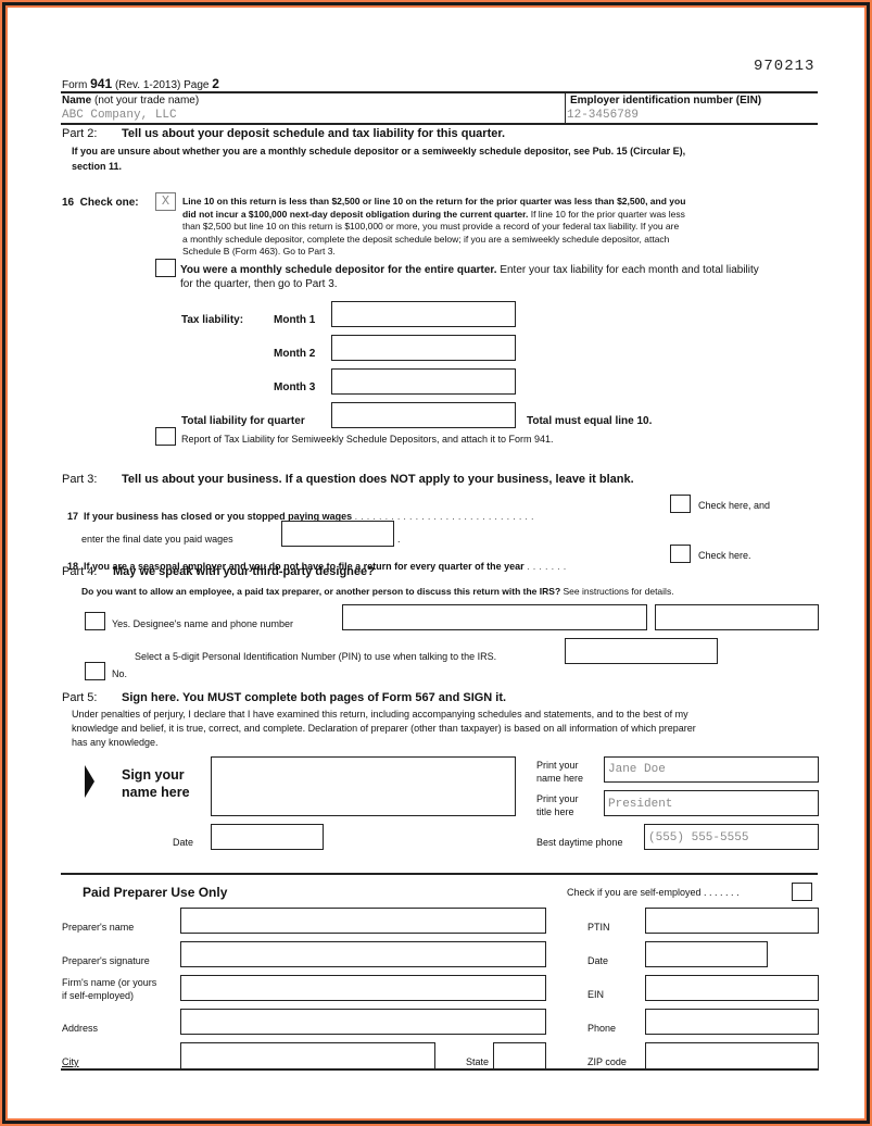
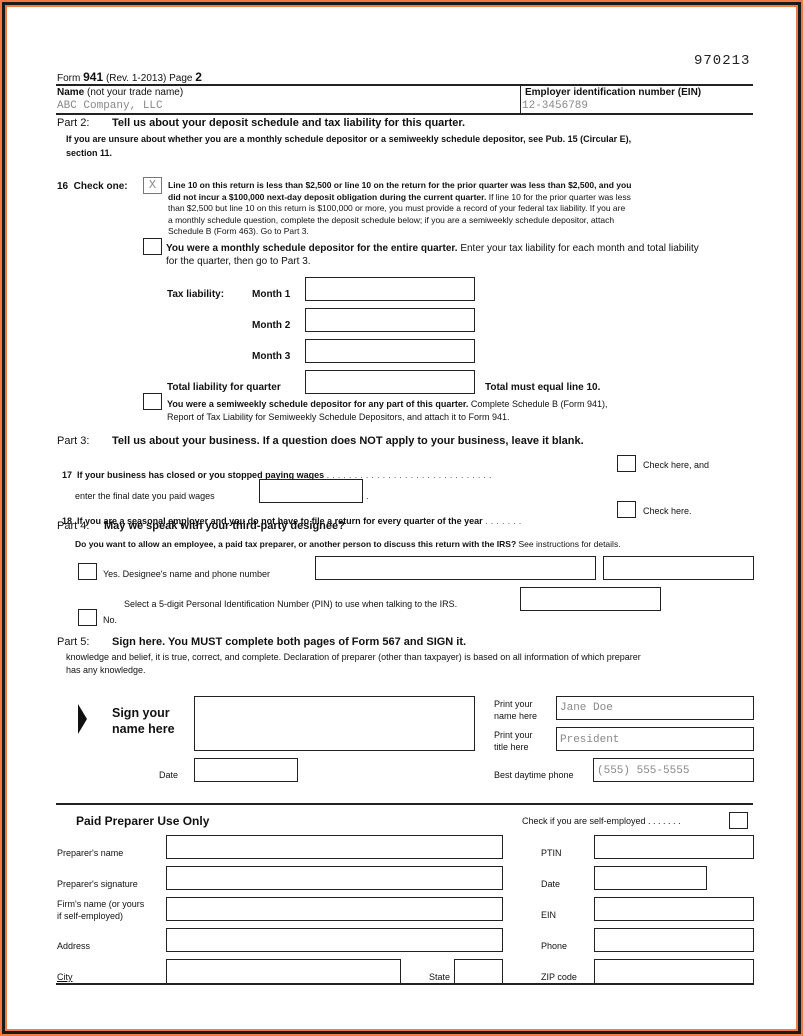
  970213
  Form 941 (Rev. 1-2013) Page 2
  Name (not your trade name)
  ABC Company, LLC
  Employer identification number (EIN)
  12-3456789
  Part 2:
  Tell us about your deposit schedule and tax liability for this quarter.
  If you are unsure about whether you are a monthly schedule depositor or a semiweekly schedule depositor, see Pub. 15 (Circular E),
  section 11.
  16 Check one:
  X
  Line 10 on this return is less than $2,500 or line 10 on the return for the prior quarter was less than $2,500, and you
  did not incur a $100,000 next-day deposit obligation during the current quarter. If line 10 for the prior quarter was less
  than $2,500 but line 10 on this return is $100,000 or more, you must provide a record of your federal tax liability. If you are
- a monthly schedule depositor, complete the deposit schedule below; if you are a semiweekly schedule depositor, attach
+ a monthly schedule question, complete the deposit schedule below; if you are a semiweekly schedule depositor, attach
  Schedule B (Form 463). Go to Part 3.
  You were a monthly schedule depositor for the entire quarter. Enter your tax liability for each month and total liability
  for the quarter, then go to Part 3.
  Tax liability:
  Month 1
  Month 2
  Month 3
  Total liability for quarter
  Total must equal line 10.
+ You were a semiweekly schedule depositor for any part of this quarter. Complete Schedule B (Form 941),
  Report of Tax Liability for Semiweekly Schedule Depositors, and attach it to Form 941.
  Part 3:
  Tell us about your business. If a question does NOT apply to your business, leave it blank.
  17 If your business has closed or you stopped paying wages . . . . . . . . . . . . . . . . . . . . . . . . . . . . . .
  Check here, and
  enter the final date you paid wages
  .
  18 If you are a seasonal employer and you do not have to file a return for every quarter of the year . . . . . . .
  Check here.
  Part 4:
  May we speak with your third-party designee?
  Do you want to allow an employee, a paid tax preparer, or another person to discuss this return with the IRS? See instructions for details.
  Yes. Designee's name and phone number
  Select a 5-digit Personal Identification Number (PIN) to use when talking to the IRS.
  No.
  Part 5:
  Sign here. You MUST complete both pages of Form 567 and SIGN it.
- Under penalties of perjury, I declare that I have examined this return, including accompanying schedules and statements, and to the best of my
  knowledge and belief, it is true, correct, and complete. Declaration of preparer (other than taxpayer) is based on all information of which preparer
  has any knowledge.
  Sign your
  name here
  Date
  Print your
  name here
  Jane Doe
  Print your
  title here
  President
  Best daytime phone
  (555) 555-5555
  Paid Preparer Use Only
  Check if you are self-employed . . . . . . .
  Preparer's name
  PTIN
  Preparer's signature
  Date
  Firm's name (or yours
  if self-employed)
  EIN
  Address
  Phone
  City
  State
  ZIP code
